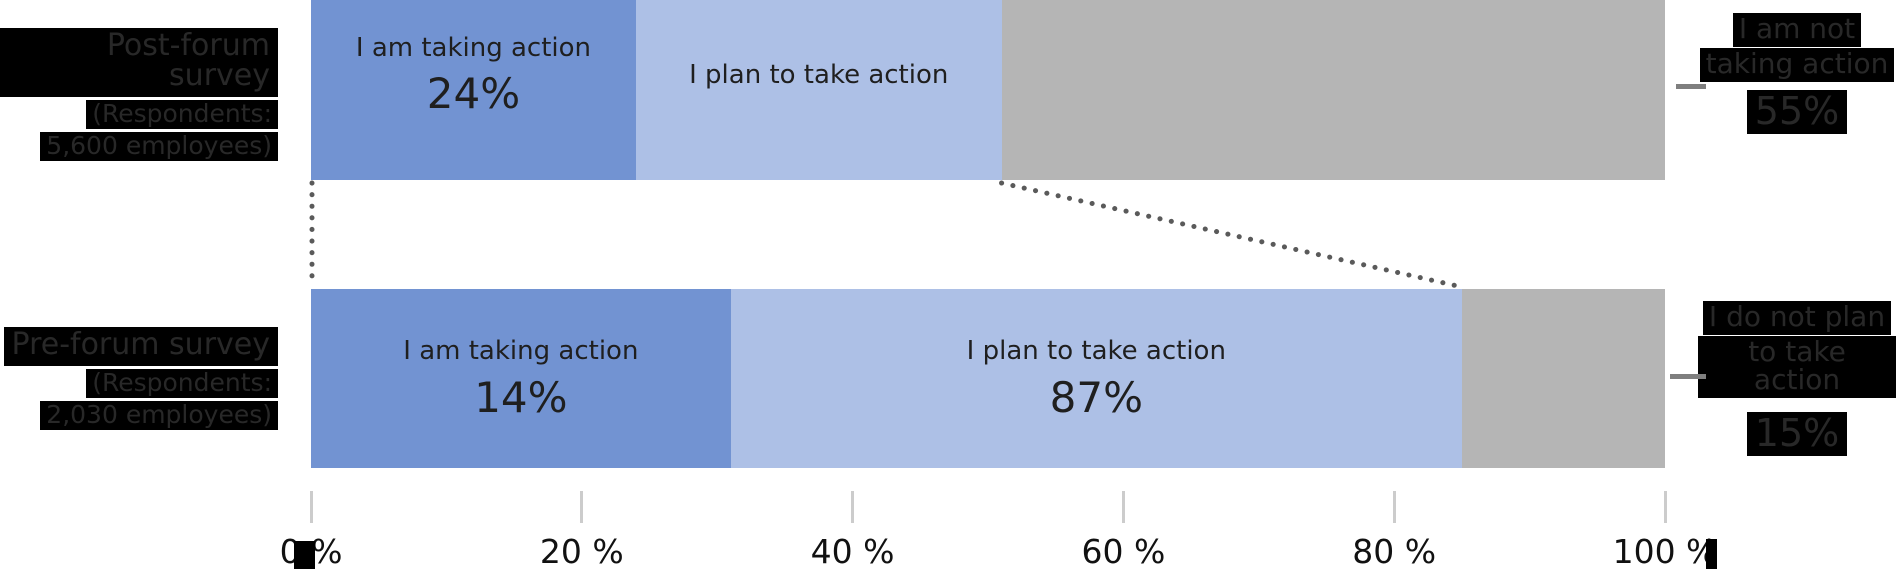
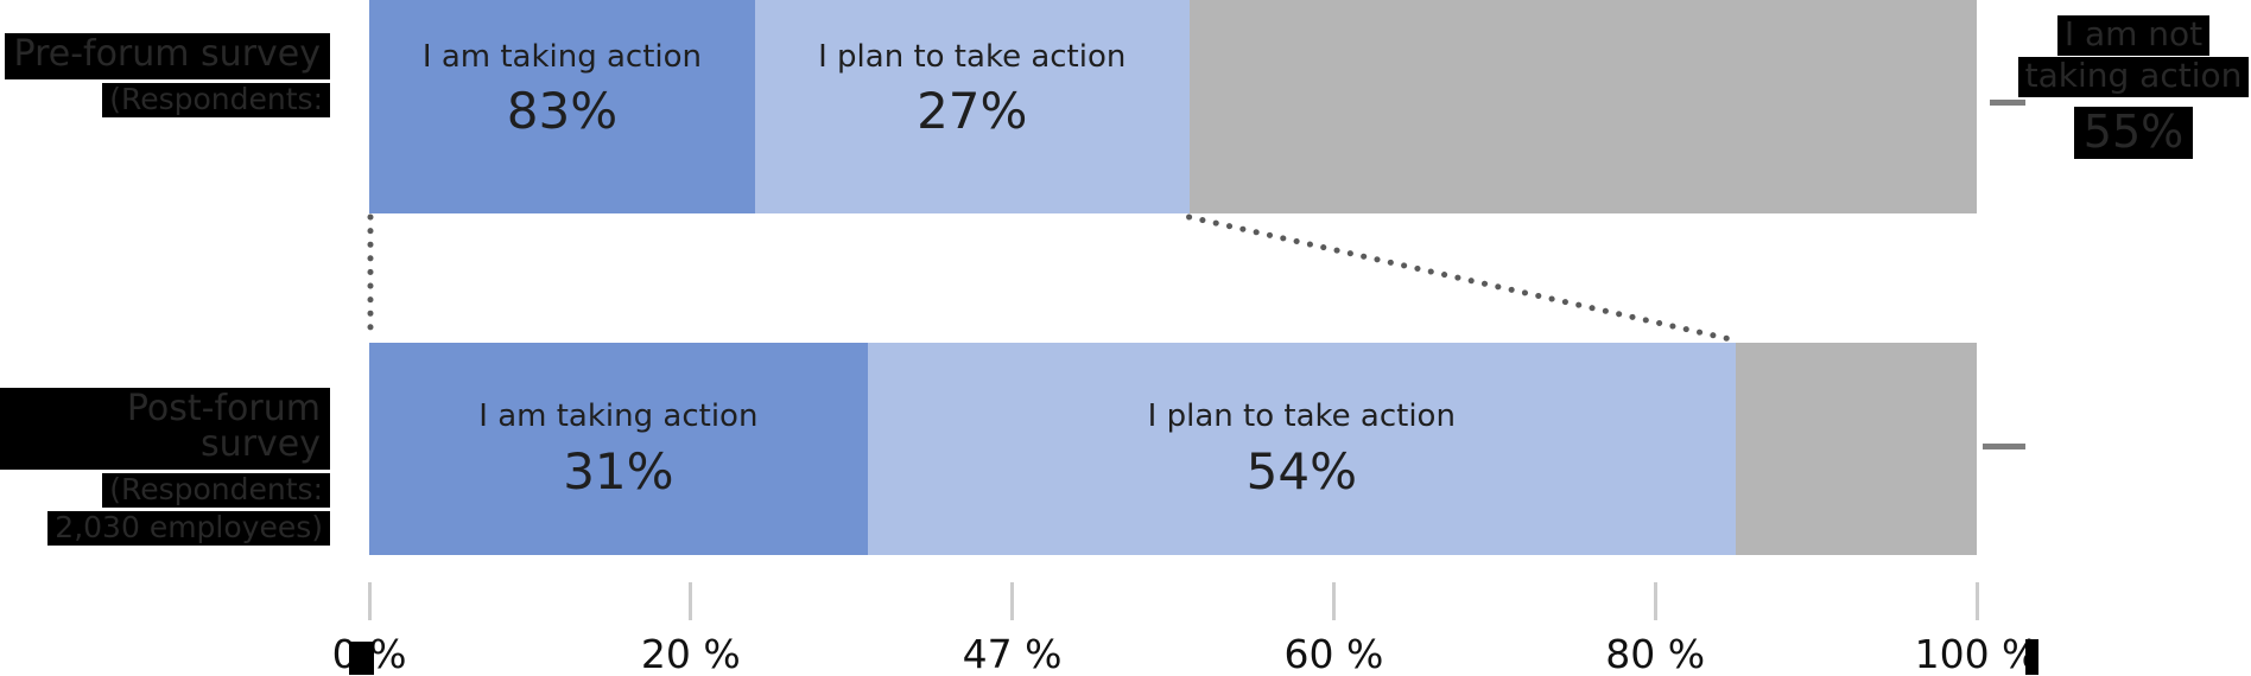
- Post-forum survey
+ Pre-forum survey
  (Respondents:
- 5,600 employees)
- Pre-forum survey
+ Post-forum survey
  (Respondents:
  2,030 employees)
  I am taking action
- 24%
+ 83%
  I plan to take action
+ 27%
  I am taking action
- 14%
+ 31%
  I plan to take action
- 87%
+ 54%
  I am not
  taking action
  55%
- I do not plan
- to take action
- 15%
  0 %
  20 %
- 40 %
+ 47 %
  60 %
  80 %
  100 %
